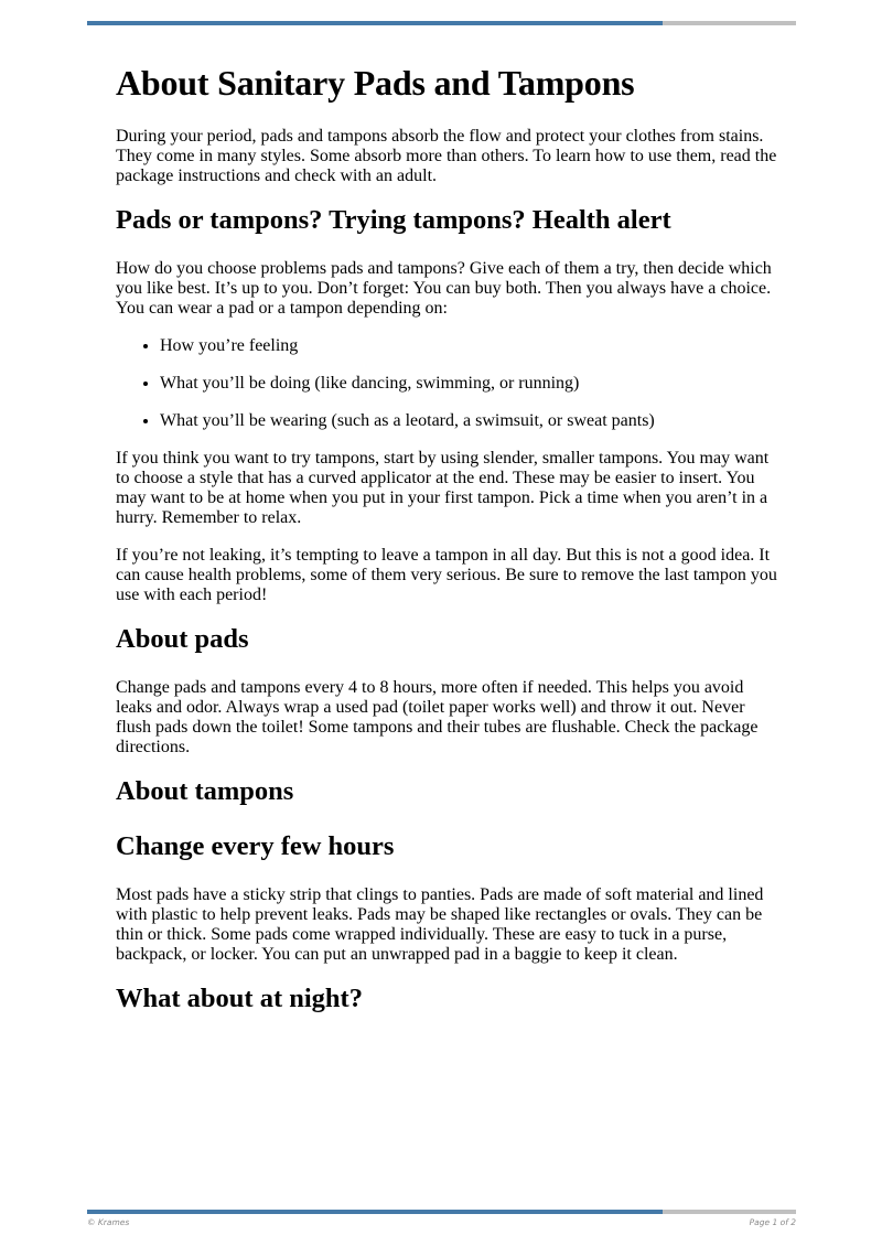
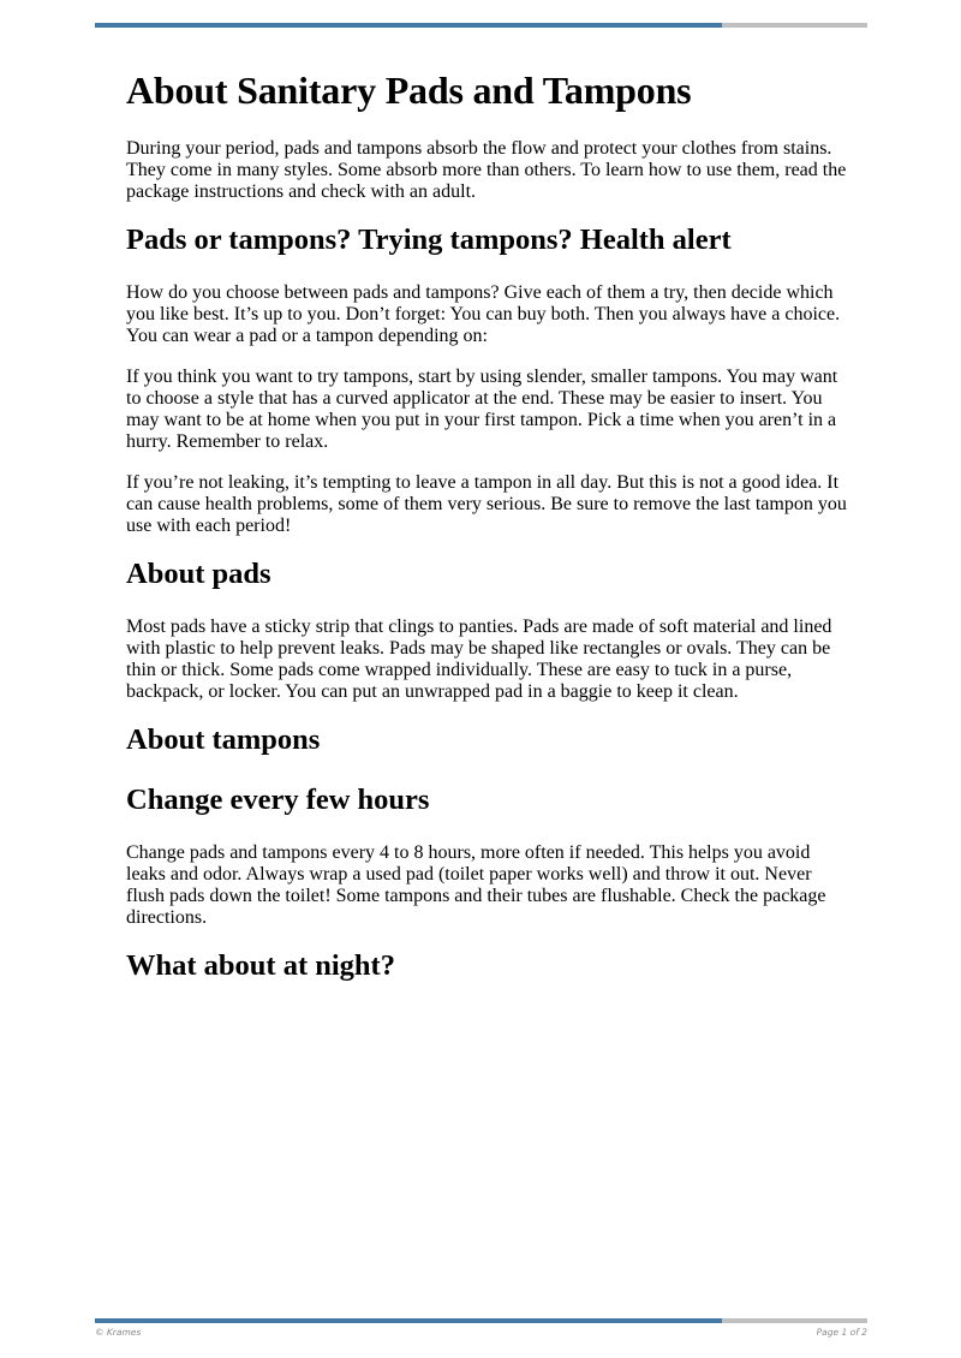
  About Sanitary Pads and Tampons
  During your period, pads and tampons absorb the flow and protect your clothes from stains. They come in many styles. Some absorb more than others. To learn how to use them, read the package instructions and check with an adult.
  Pads or tampons? Trying tampons? Health alert
- How do you choose problems pads and tampons? Give each of them a try, then decide which you like best. It’s up to you. Don’t forget: You can buy both. Then you always have a choice. You can wear a pad or a tampon depending on:
+ How do you choose between pads and tampons? Give each of them a try, then decide which you like best. It’s up to you. Don’t forget: You can buy both. Then you always have a choice. You can wear a pad or a tampon depending on:
- How you’re feeling
- What you’ll be doing (like dancing, swimming, or running)
- What you’ll be wearing (such as a leotard, a swimsuit, or sweat pants)
  If you think you want to try tampons, start by using slender, smaller tampons. You may want to choose a style that has a curved applicator at the end. These may be easier to insert. You may want to be at home when you put in your first tampon. Pick a time when you aren’t in a hurry. Remember to relax.
  If you’re not leaking, it’s tempting to leave a tampon in all day. But this is not a good idea. It can cause health problems, some of them very serious. Be sure to remove the last tampon you use with each period!
  About pads
- Change pads and tampons every 4 to 8 hours, more often if needed. This helps you avoid leaks and odor. Always wrap a used pad (toilet paper works well) and throw it out. Never flush pads down the toilet! Some tampons and their tubes are flushable. Check the package directions.
+ Most pads have a sticky strip that clings to panties. Pads are made of soft material and lined with plastic to help prevent leaks. Pads may be shaped like rectangles or ovals. They can be thin or thick. Some pads come wrapped individually. These are easy to tuck in a purse, backpack, or locker. You can put an unwrapped pad in a baggie to keep it clean.
  About tampons
  Change every few hours
- Most pads have a sticky strip that clings to panties. Pads are made of soft material and lined with plastic to help prevent leaks. Pads may be shaped like rectangles or ovals. They can be thin or thick. Some pads come wrapped individually. These are easy to tuck in a purse, backpack, or locker. You can put an unwrapped pad in a baggie to keep it clean.
+ Change pads and tampons every 4 to 8 hours, more often if needed. This helps you avoid leaks and odor. Always wrap a used pad (toilet paper works well) and throw it out. Never flush pads down the toilet! Some tampons and their tubes are flushable. Check the package directions.
  What about at night?
  © Krames
  Page 1 of 2
